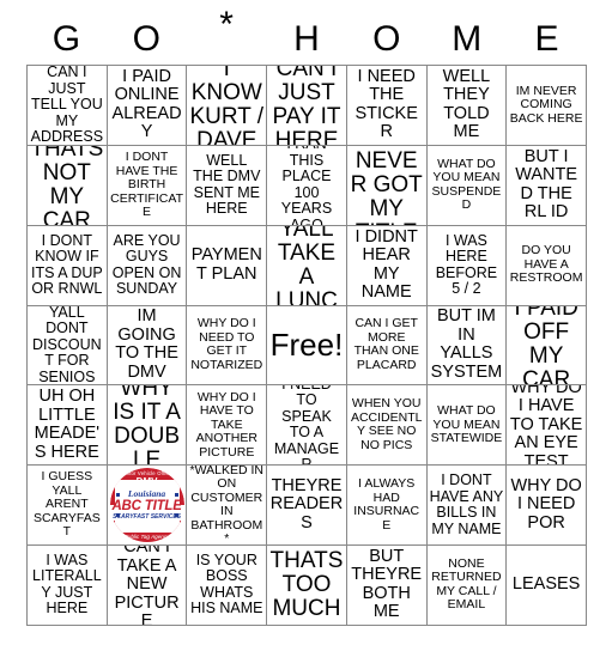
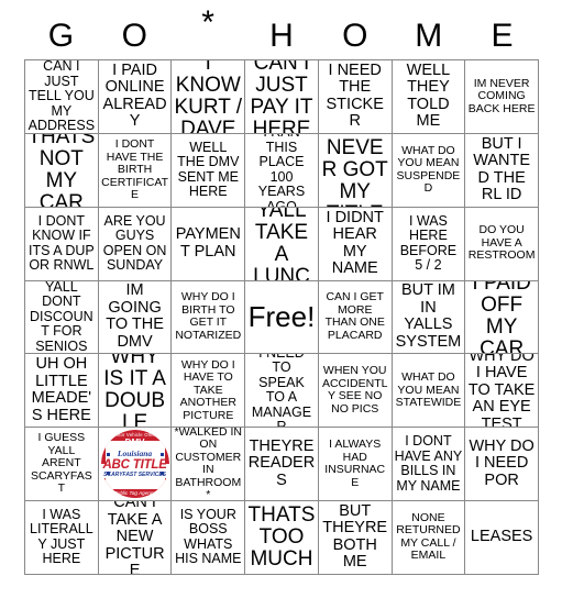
  G
  O
  *
  H
  O
  M
  E
  CAN I JUST TELL YOU MY ADDRESS
  I PAID ONLINE ALREADY
  I KNOW KURT / DAVE
  CAN I JUST PAY IT HERE
  I NEED THE STICKER
  WELL THEY TOLD ME
  IM NEVER COMING BACK HERE
  THATS NOT MY CAR
  I DONT HAVE THE BIRTH CERTIFICATE
  WELL THE DMV SENT ME HERE
  THIS PLACE 100 YEARS
  WHAT DO YOU MEAN SUSPENDED
  BUT I WANTED THE RL ID
  I DONT KNOW IF ITS A DUP OR RNWL
  ARE YOU GUYS OPEN ON SUNDAY
  PAYMENT PLAN
  YALL TAKE A LUNC
  I DIDNT HEAR MY NAME
  I WAS HERE BEFORE 5 / 2
  DO YOU HAVE A RESTROOM
  YALL DONT DISCOUNT FOR SENIOS
  IM GOING TO THE DMV
- WHY DO I NEED TO GET IT NOTARIZED
+ WHY DO I BIRTH TO GET IT NOTARIZED
  Free!
  CAN I GET MORE THAN ONE PLACARD
  BUT IM IN YALLS SYSTEM
  I PAID OFF MY CAR
  UH OH LITTLE MEADE'S HERE
  WHY IS IT A DOUBLE
  WHY DO I HAVE TO TAKE ANOTHER PICTURE
  TO SPEAK TO A MANAGE
  WHEN YOU ACCIDENTLY SEE NO NO PICS
  WHAT DO YOU MEAN STATEWIDE
  WHY DO I HAVE TO TAKE AN EYE TEST
  I GUESS YALL ARENT SCARYFAST
  DMV
  Louisiana
  ABC TITLE
  *WALKED IN ON CUSTOMER IN BATHROOM*
  THEYRE READERS
  I ALWAYS HAD INSURNACE
  I DONT HAVE ANY BILLS IN MY NAME
  WHY DO I NEED POR
  I WAS LITERALLY JUST HERE
  CAN I TAKE A NEW PICTURE
  IS YOUR BOSS WHATS HIS NAME
  THATS TOO MUCH
  BUT THEYRE BOTH ME
  NONE RETURNED MY CALL / EMAIL
  LEASES
